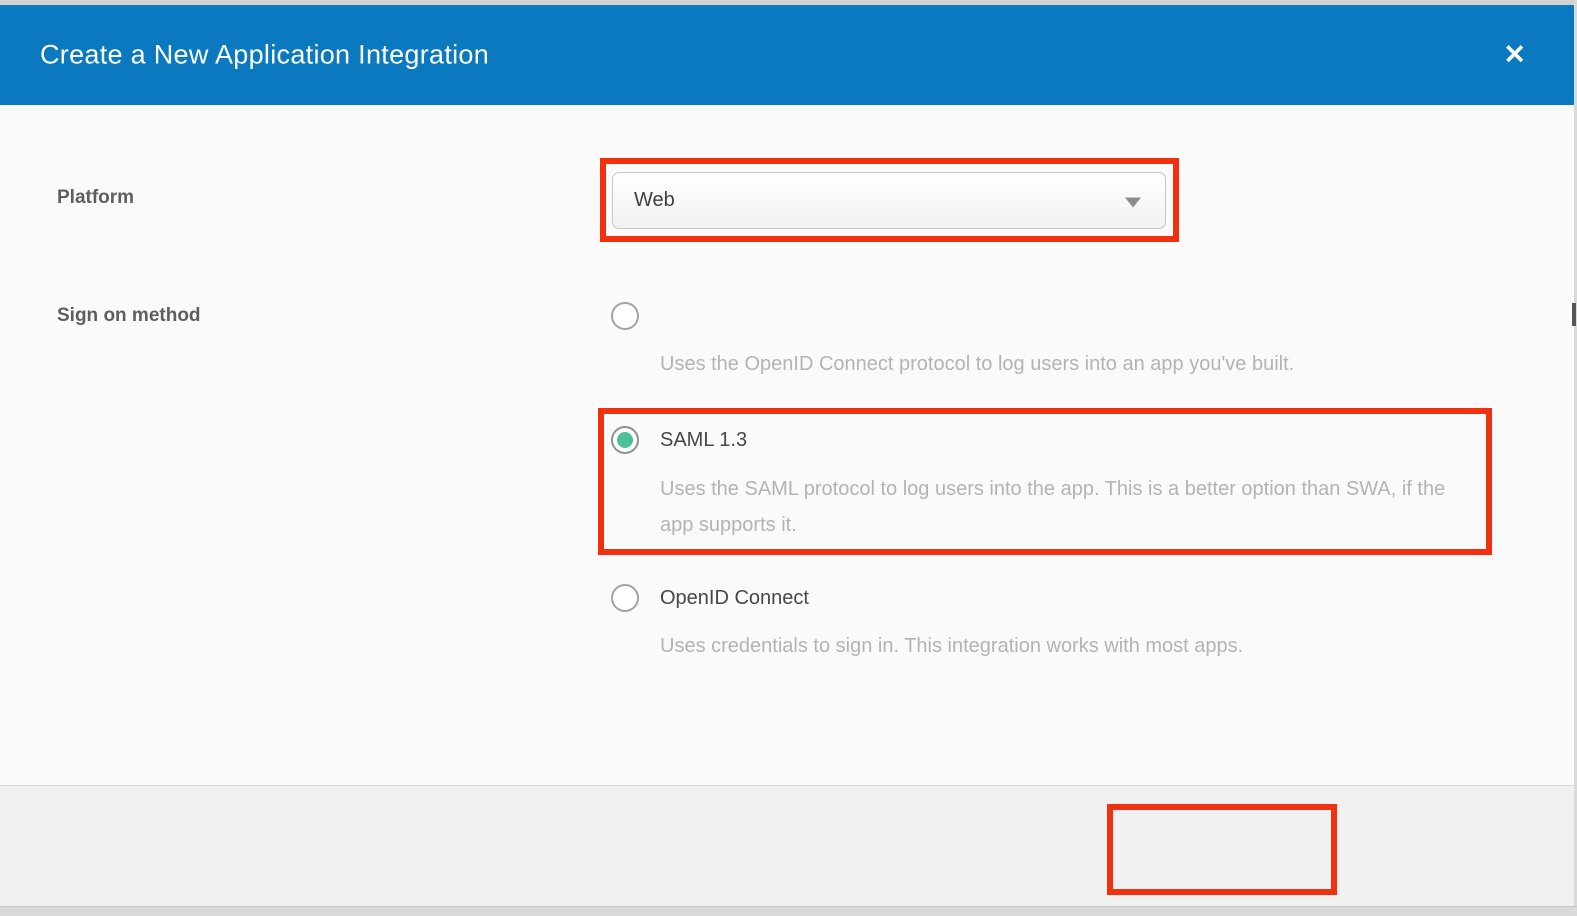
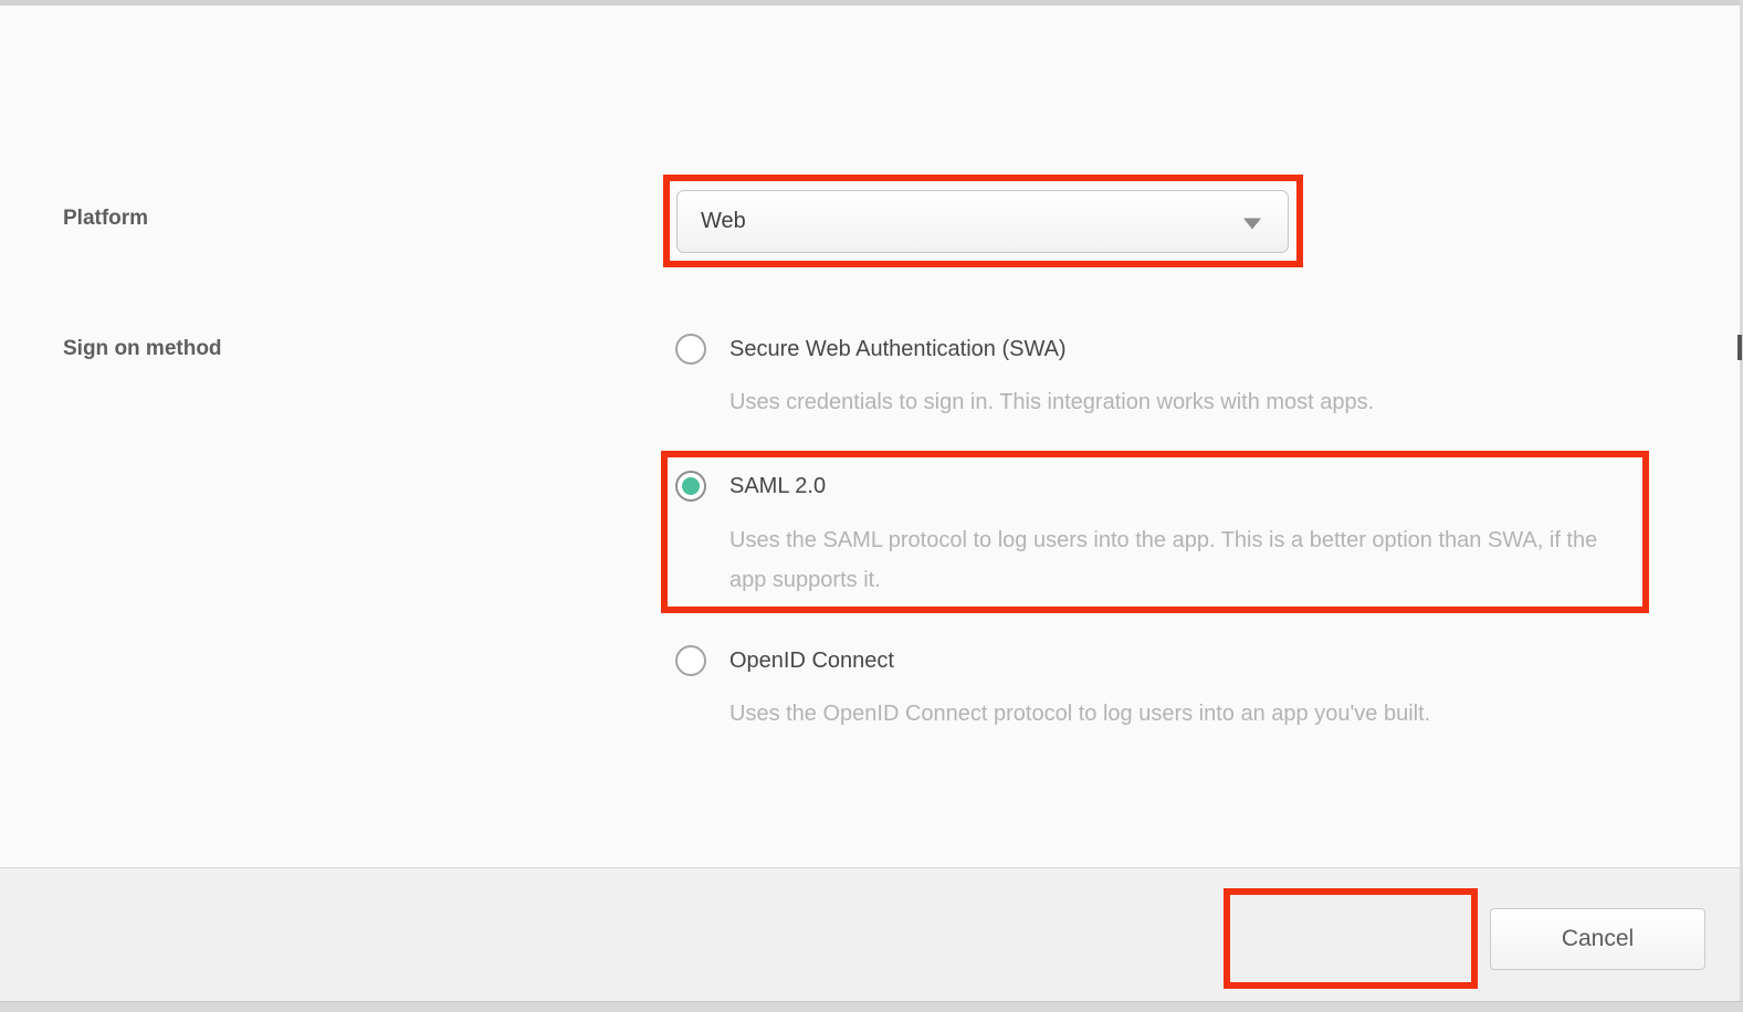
- Create a New Application Integration
- ✕
  Platform
  Web
  Sign on method
+ Secure Web Authentication (SWA)
- Uses the OpenID Connect protocol to log users into an app you've built.
+ Uses credentials to sign in. This integration works with most apps.
- SAML 1.3
+ SAML 2.0
  Uses the SAML protocol to log users into the app. This is a better option than SWA, if the app supports it.
  OpenID Connect
- Uses credentials to sign in. This integration works with most apps.
+ Uses the OpenID Connect protocol to log users into an app you've built.
+ Cancel
